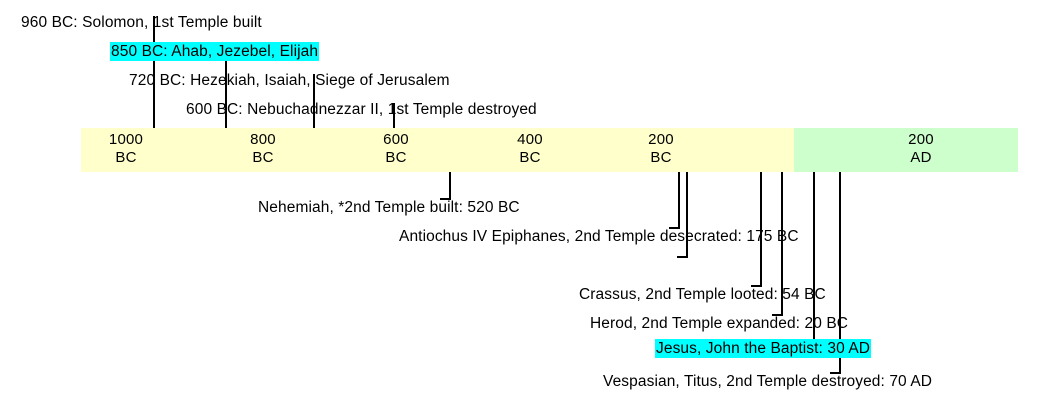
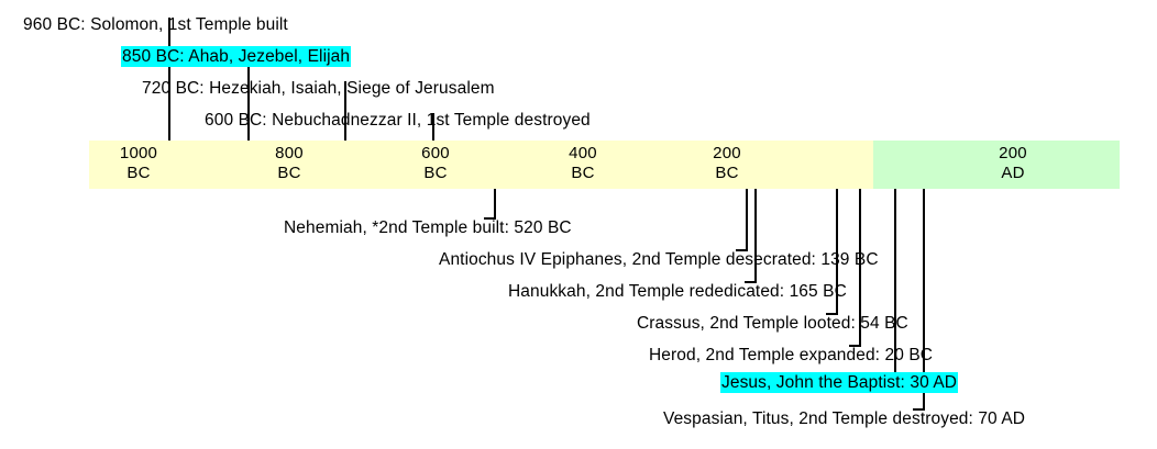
  1000
  BC
  800
  BC
  600
  BC
  400
  BC
  200
  BC
  200
  AD
  960 BC: Solomon, 1st Temple built
  850 BC: Ahab, Jezebel, Elijah
  720 BC: Hezekiah, Isaiah, Siege of Jerusalem
  600 BC: Nebuchadnezzar II, 1st Temple destroyed
  Nehemiah, *2nd Temple built: 520 BC
- Antiochus IV Epiphanes, 2nd Temple desecrated: 175 BC
+ Antiochus IV Epiphanes, 2nd Temple desecrated: 139 BC
+ Hanukkah, 2nd Temple rededicated: 165 BC
  Crassus, 2nd Temple looted: 54 BC
  Herod, 2nd Temple expanded: 20 BC
  Jesus, John the Baptist: 30 AD
  Vespasian, Titus, 2nd Temple destroyed: 70 AD
